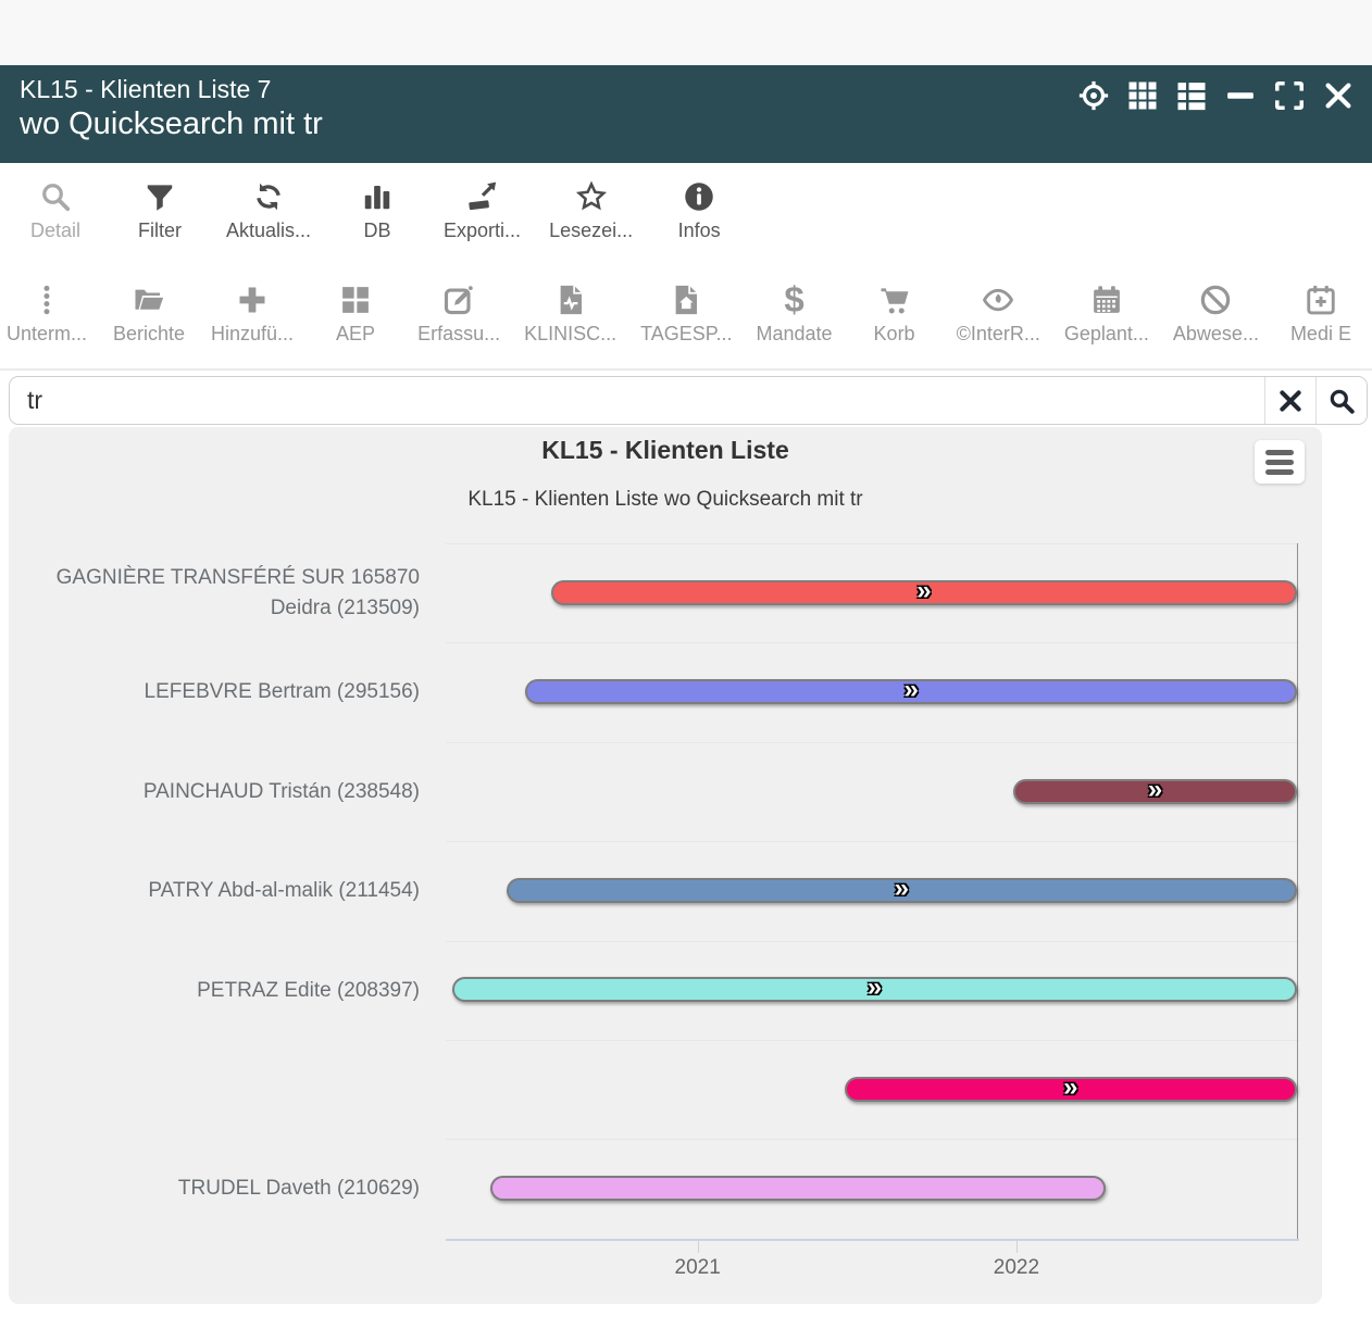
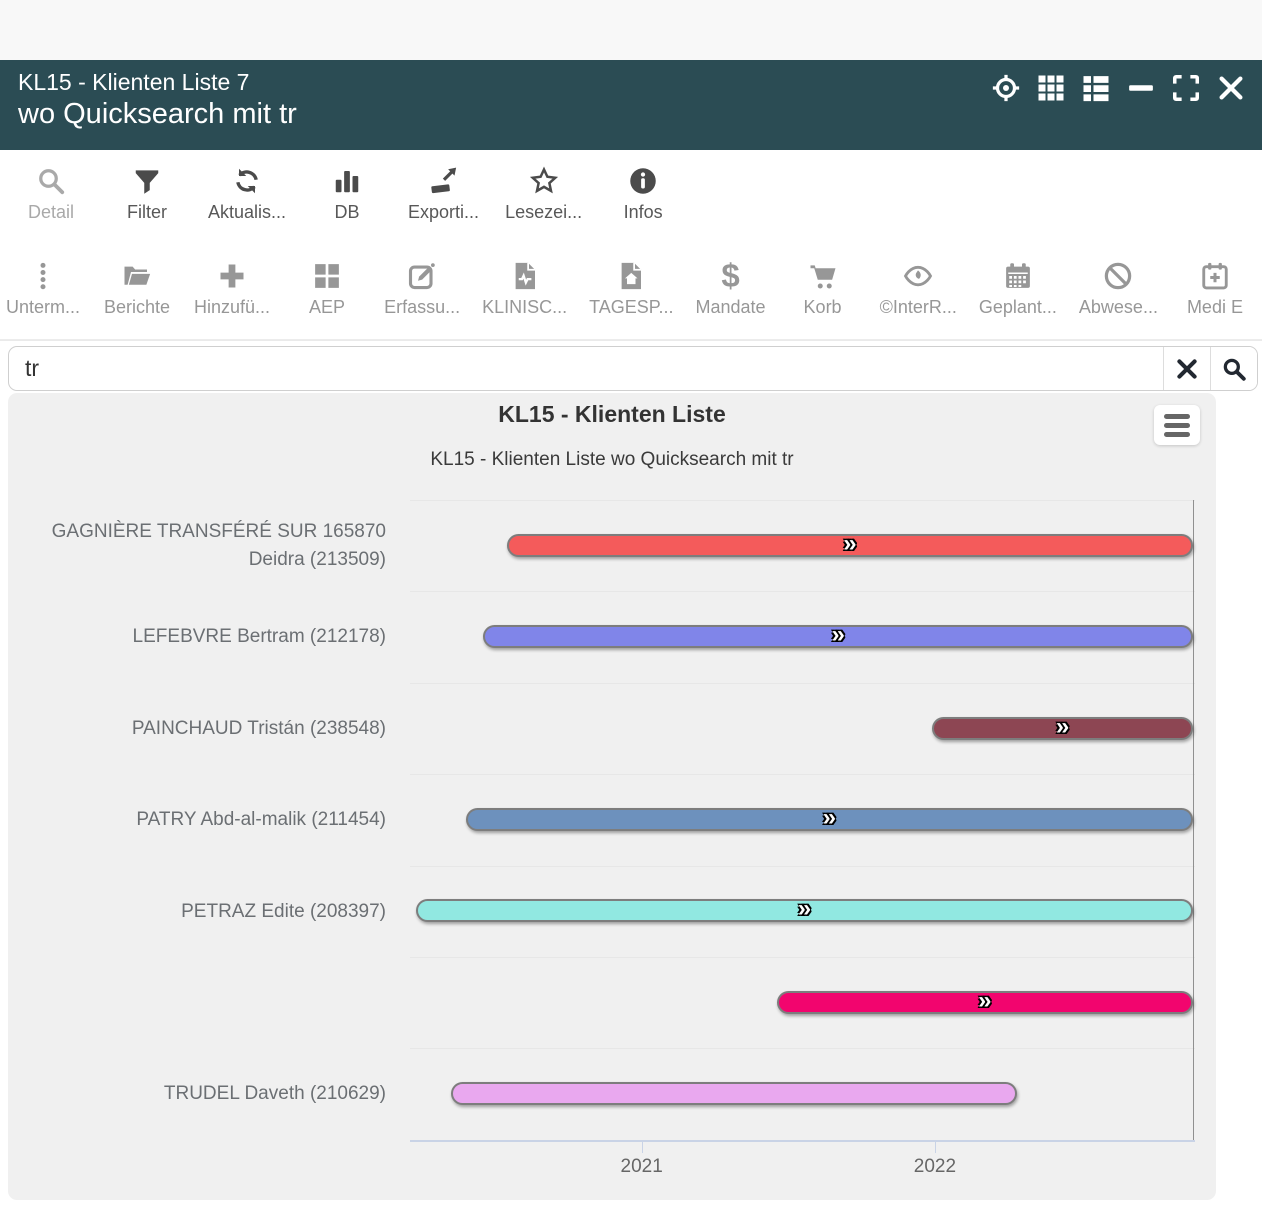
  KL15 - Klienten Liste 7
  wo Quicksearch mit tr
  Detail
  Filter
  Aktualis...
  DB
  Exporti...
  Lesezei...
  Infos
  Unterm...
  Berichte
  Hinzufü...
  AEP
  Erfassu...
  KLINISC...
  TAGESP...
  $
  Mandate
  Korb
  ©InterR...
  Geplant...
  Abwese...
  Medi E
  tr
  KL15 - Klienten Liste
  KL15 - Klienten Liste wo Quicksearch mit tr
  2021
  2022
  GAGNIÈRE TRANSFÉRÉ SUR 165870
  Deidra (213509)
  »
- LEFEBVRE Bertram (295156)
+ LEFEBVRE Bertram (212178)
  »
  PAINCHAUD Tristán (238548)
  »
  PATRY Abd-al-malik (211454)
  »
  PETRAZ Edite (208397)
  »
  »
  TRUDEL Daveth (210629)
